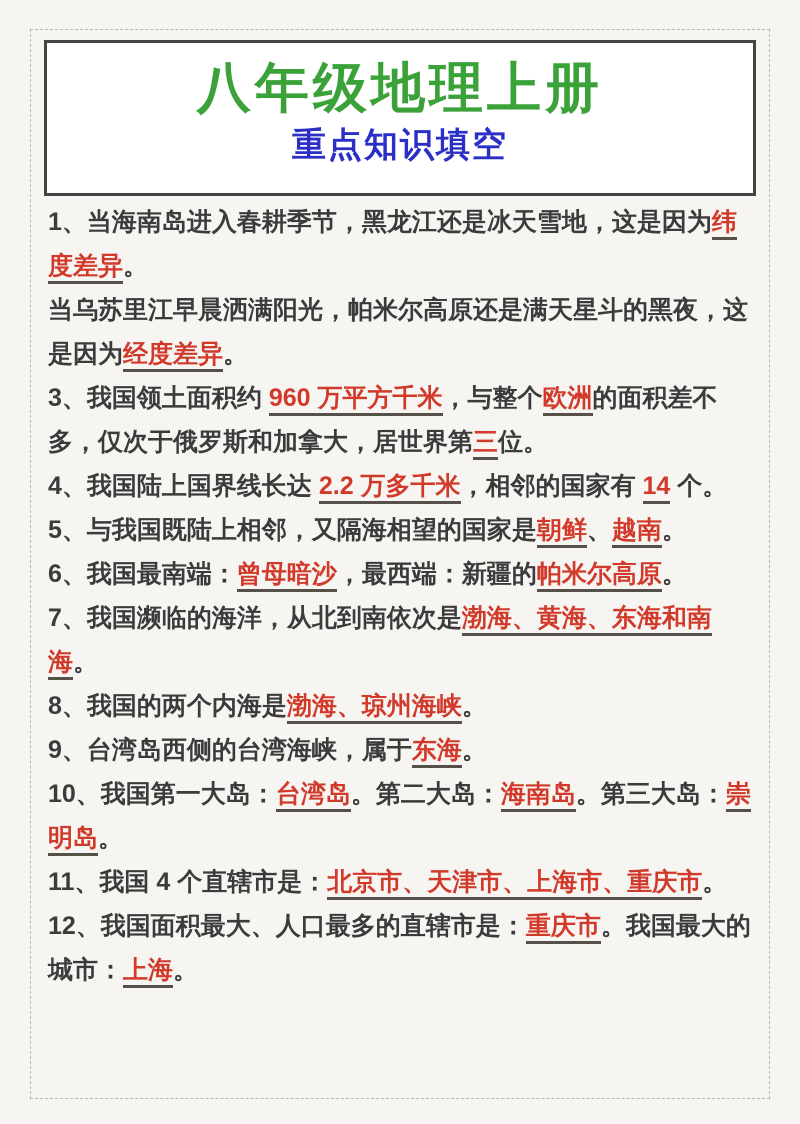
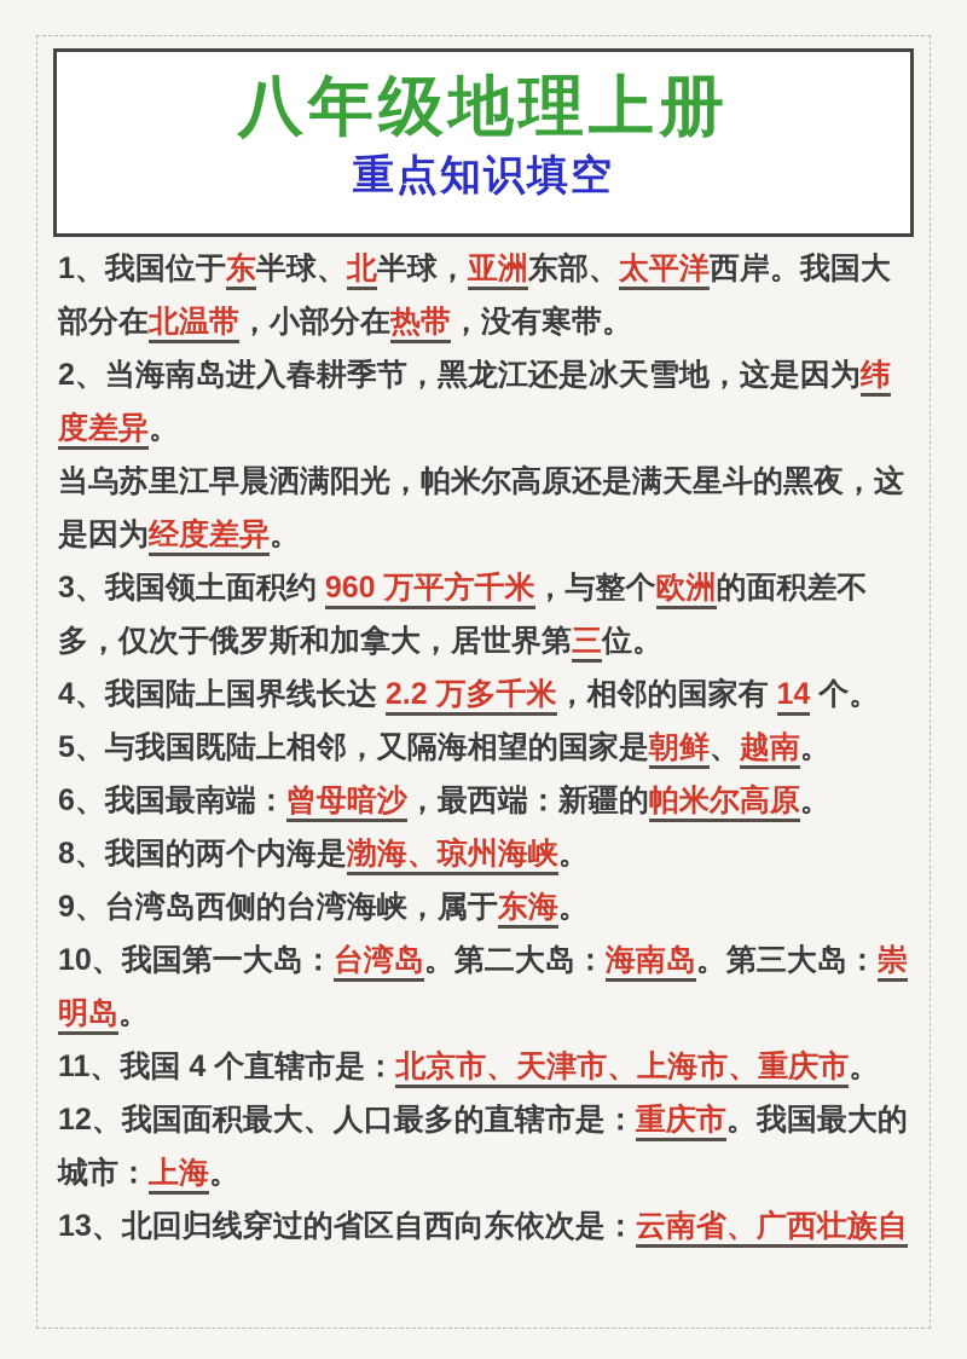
  八年级地理上册
  重点知识填空
+ 1、我国位于东半球、北半球，亚洲东部、太平洋西岸。我国大部分在北温带，小部分在热带，没有寒带。
- 1、当海南岛进入春耕季节，黑龙江还是冰天雪地，这是因为纬度差异。
+ 2、当海南岛进入春耕季节，黑龙江还是冰天雪地，这是因为纬度差异。
  当乌苏里江早晨洒满阳光，帕米尔高原还是满天星斗的黑夜，这是因为经度差异。
  3、我国领土面积约 960 万平方千米，与整个欧洲的面积差不多，仅次于俄罗斯和加拿大，居世界第三位。
  4、我国陆上国界线长达 2.2 万多千米，相邻的国家有 14 个。
  5、与我国既陆上相邻，又隔海相望的国家是朝鲜、越南。
  6、我国最南端：曾母暗沙，最西端：新疆的帕米尔高原。
- 7、我国濒临的海洋，从北到南依次是渤海、黄海、东海和南海。
  8、我国的两个内海是渤海、琼州海峡。
  9、台湾岛西侧的台湾海峡，属于东海。
  10、我国第一大岛：台湾岛。第二大岛：海南岛。第三大岛：崇明岛。
  11、我国 4 个直辖市是：北京市、天津市、上海市、重庆市。
  12、我国面积最大、人口最多的直辖市是：重庆市。我国最大的城市：上海。
+ 13、北回归线穿过的省区自西向东依次是：云南省、广西壮族自
